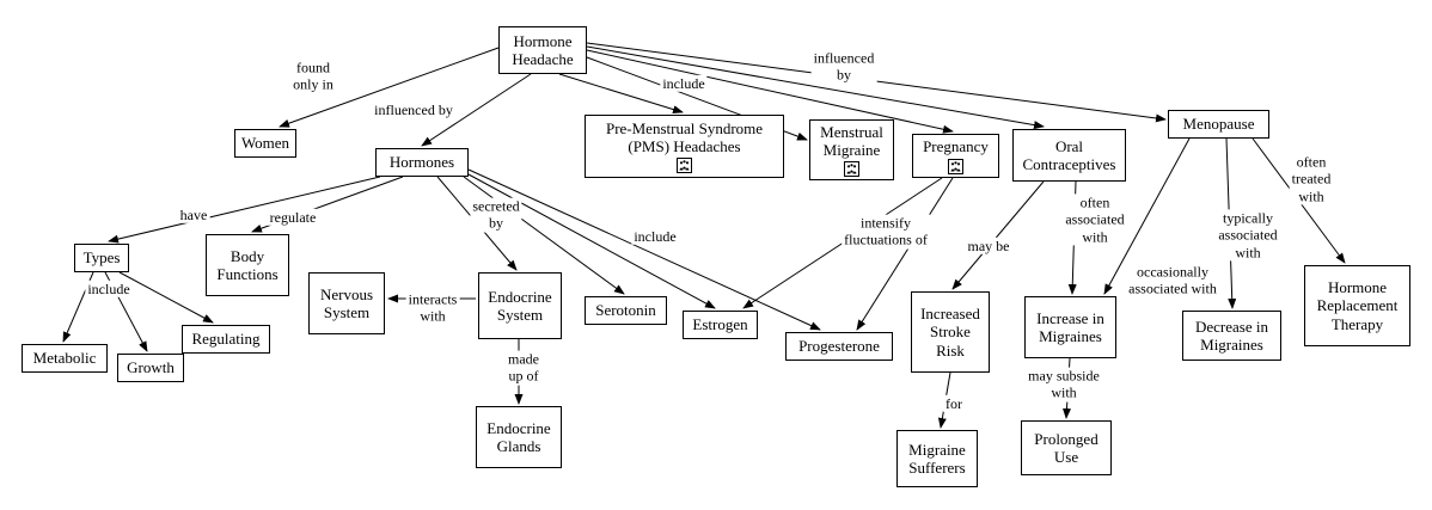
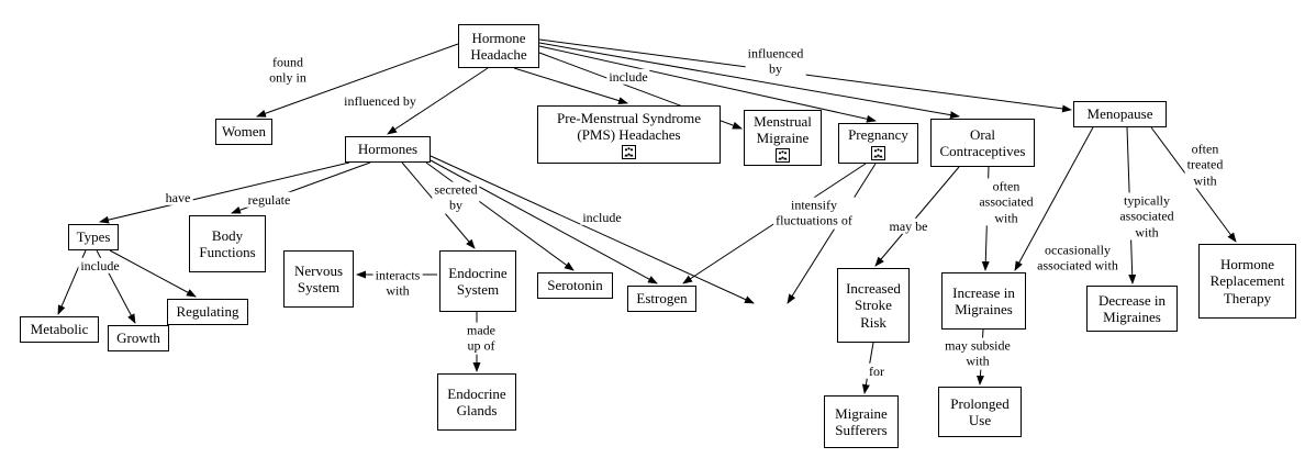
  Hormone
  Headache
  Women
  Hormones
  Pre-Menstrual Syndrome
  (PMS) Headaches
  Menstrual
  Migraine
  Pregnancy
  Oral
  Contraceptives
  Menopause
  Types
  Body
  Functions
  Nervous
  System
  Endocrine
  System
  Serotonin
  Estrogen
- Progesterone
  Increased
  Stroke
  Risk
  Increase in
  Migraines
  Decrease in
  Migraines
  Hormone
  Replacement
  Therapy
  Metabolic
  Growth
  Regulating
  Endocrine
  Glands
  Migraine
  Sufferers
  Prolonged
  Use
  found
  only in
  influenced by
  include
  influenced
  by
  have
  regulate
  secreted
  by
  include
  intensify
  fluctuations of
  may be
  often
  associated
  with
  occasionally
  associated with
  typically
  associated
  with
  often
  treated
  with
  include
  interacts
  with
  made
  up of
  may subside
  with
  for
